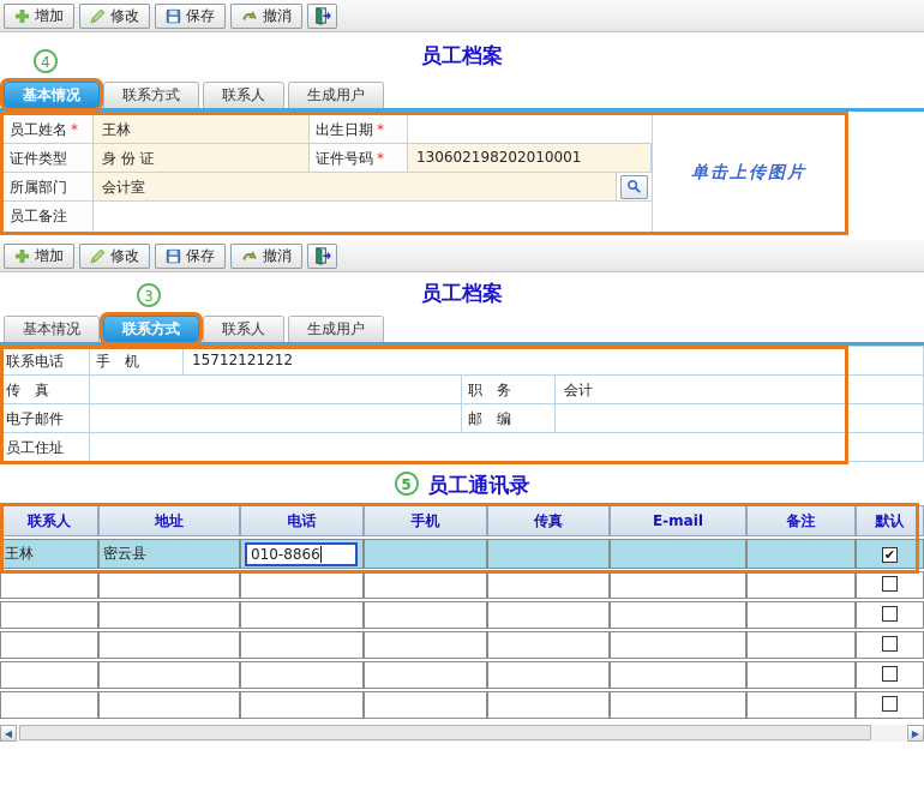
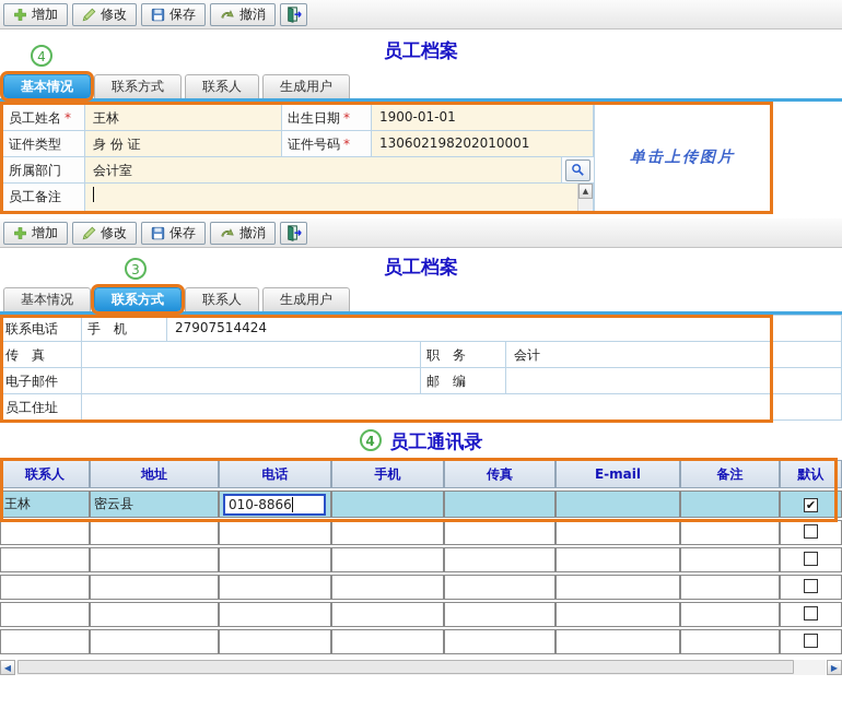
  增加
  修改
  保存
  撤消
  员工档案
  4
  基本情况
  联系方式
  联系人
  生成用户
  员工姓名 *
  王林
  出生日期 *
+ 1900-01-01
  证件类型
  身 份 证
  证件号码 *
  130602198202010001
  所属部门
  会计室
  员工备注
+ ▲
  单击上传图片
  增加
  修改
  保存
  撤消
  员工档案
  3
  基本情况
  联系方式
  联系人
  生成用户
  联系电话
  手 机
- 15712121212
+ 27907514424
  传 真
  职 务
  会计
  电子邮件
  邮 编
  员工住址
- 5 员工通讯录
+ 4 员工通讯录
  联系人	地址	电话	手机	传真	E-mail	备注	默认
  王林	密云县	010-8866					✔
  ◀
  ▶
